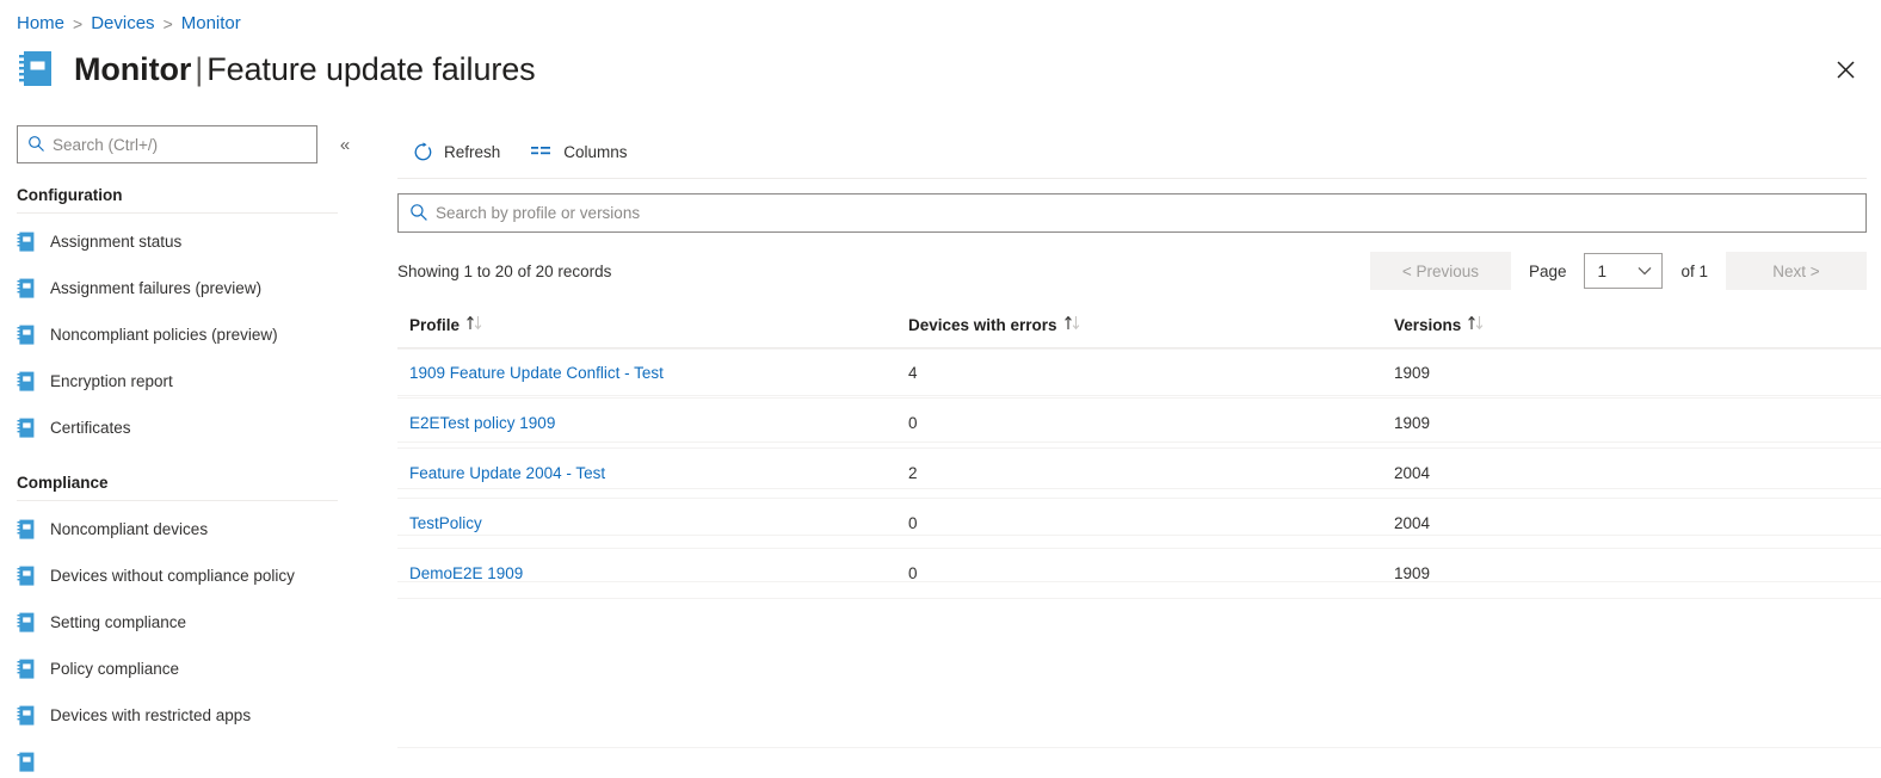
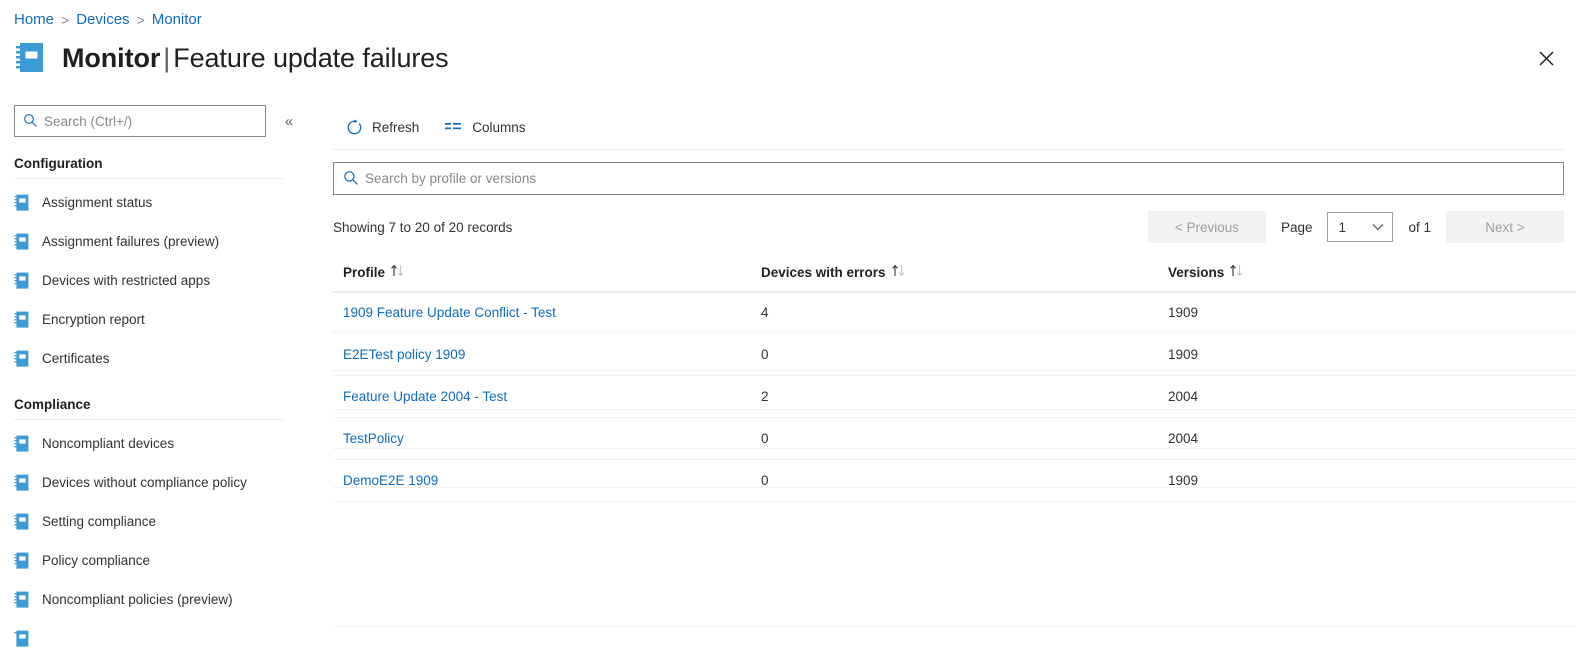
  Home
  >
  Devices
  >
  Monitor
  Monitor|Feature update failures
  Search (Ctrl+/)
  «
  Configuration
  Assignment status
  Assignment failures (preview)
- Noncompliant policies (preview)
+ Devices with restricted apps
  Encryption report
  Certificates
  Compliance
  Noncompliant devices
  Devices without compliance policy
  Setting compliance
  Policy compliance
- Devices with restricted apps
+ Noncompliant policies (preview)
  Refresh
  Columns
  Search by profile or versions
- Showing 1 to 20 of 20 records
+ Showing 7 to 20 of 20 records
  < Previous
  Page
  1
  of 1
  Next >
  Profile	Devices with errors	Versions
  1909 Feature Update Conflict - Test	4	1909
  E2ETest policy 1909	0	1909
  Feature Update 2004 - Test	2	2004
  TestPolicy	0	2004
  DemoE2E 1909	0	1909
